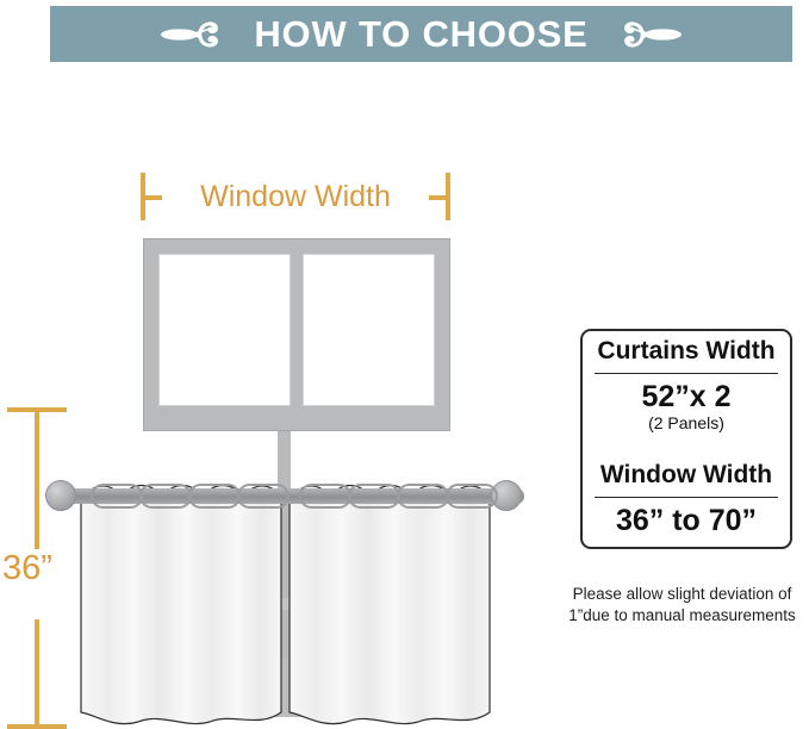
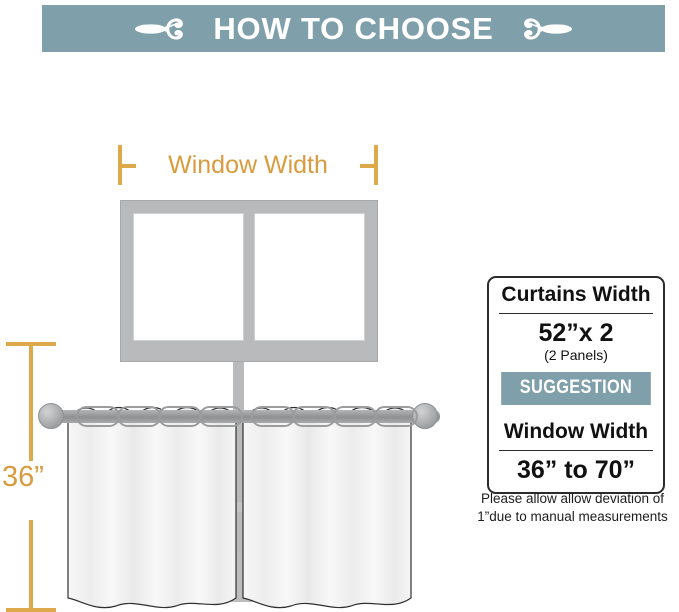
  HOW TO CHOOSE
  Window Width
  36”
  Curtains Width
  52”x 2
  (2 Panels)
+ SUGGESTION
  Window Width
  36” to 70”
- Please allow slight deviation of
+ Please allow allow deviation of
  1”due to manual measurements
